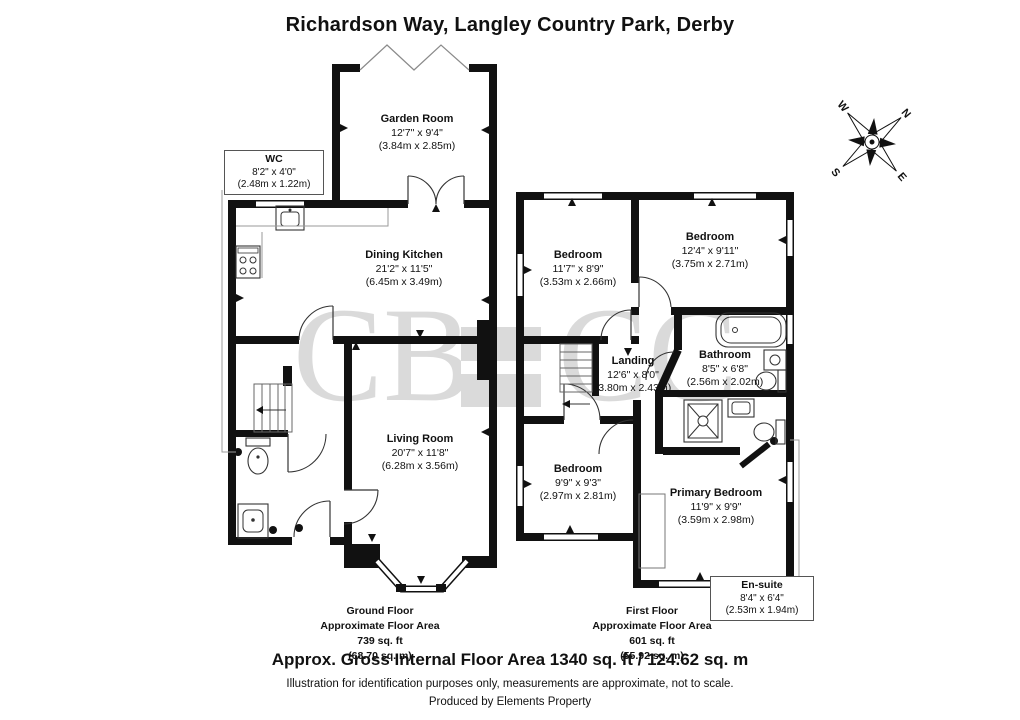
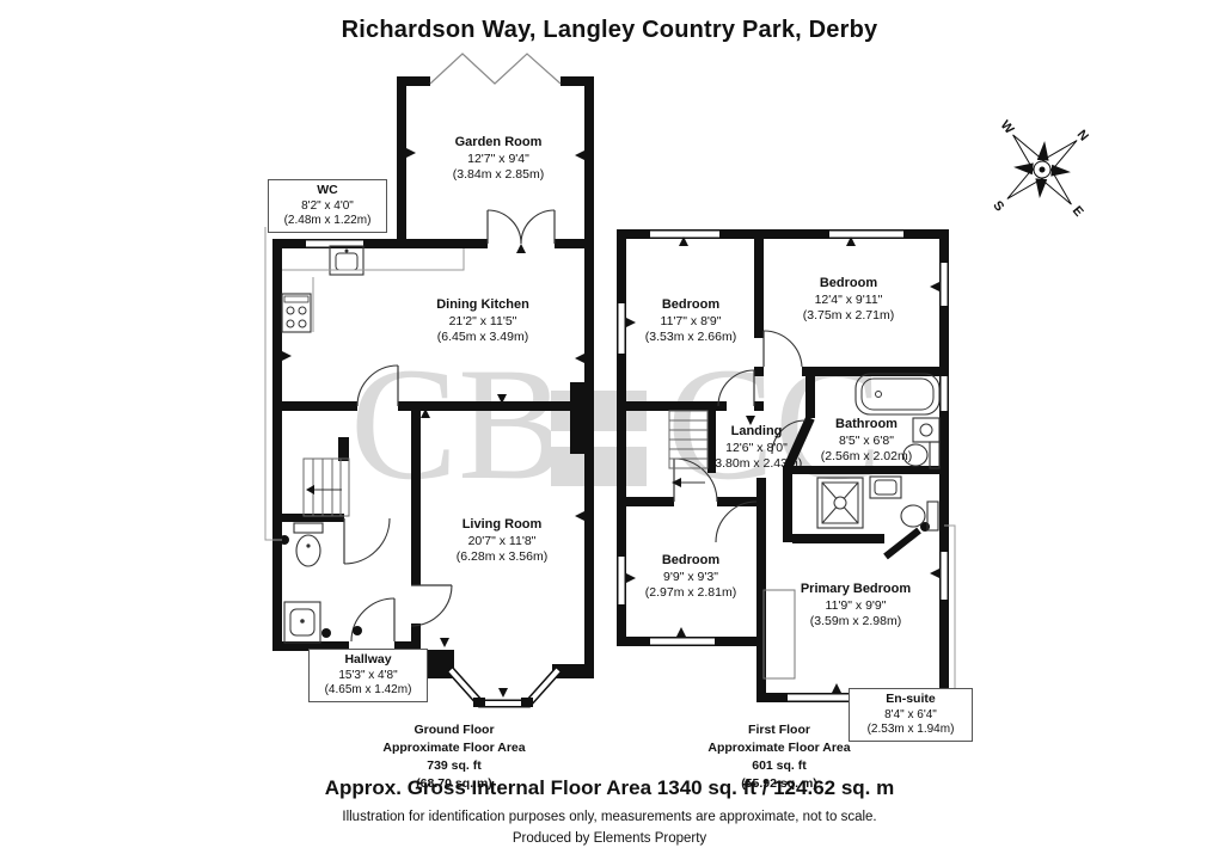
  Richardson Way, Langley Country Park, Derby
  CB
  CC
  Garden Room
  12'7" x 9'4"
  (3.84m x 2.85m)
  WC
  8'2" x 4'0"
  (2.48m x 1.22m)
  Dining Kitchen
  21'2" x 11'5"
  (6.45m x 3.49m)
  Living Room
  20'7" x 11'8"
  (6.28m x 3.56m)
+ Hallway
+ 15'3" x 4'8"
+ (4.65m x 1.42m)
  Ground Floor
  Approximate Floor Area
  739 sq. ft
  (68.70 sq. m)
  Bedroom
  11'7" x 8'9"
  (3.53m x 2.66m)
  Bedroom
  12'4" x 9'11"
  (3.75m x 2.71m)
  Landing
  12'6" x 8'0"
  (3.80m x 2.43m)
  Bathroom
  8'5" x 6'8"
  (2.56m x 2.02m)
  Bedroom
  9'9" x 9'3"
  (2.97m x 2.81m)
  Primary Bedroom
  11'9" x 9'9"
  (3.59m x 2.98m)
  En-suite
  8'4" x 6'4"
  (2.53m x 1.94m)
  First Floor
  Approximate Floor Area
  601 sq. ft
  (55.92 sq. m)
  Approx. Gross Internal Floor Area 1340 sq. ft / 124.62 sq. m
  Illustration for identification purposes only, measurements are approximate, not to scale.
  Produced by Elements Property
